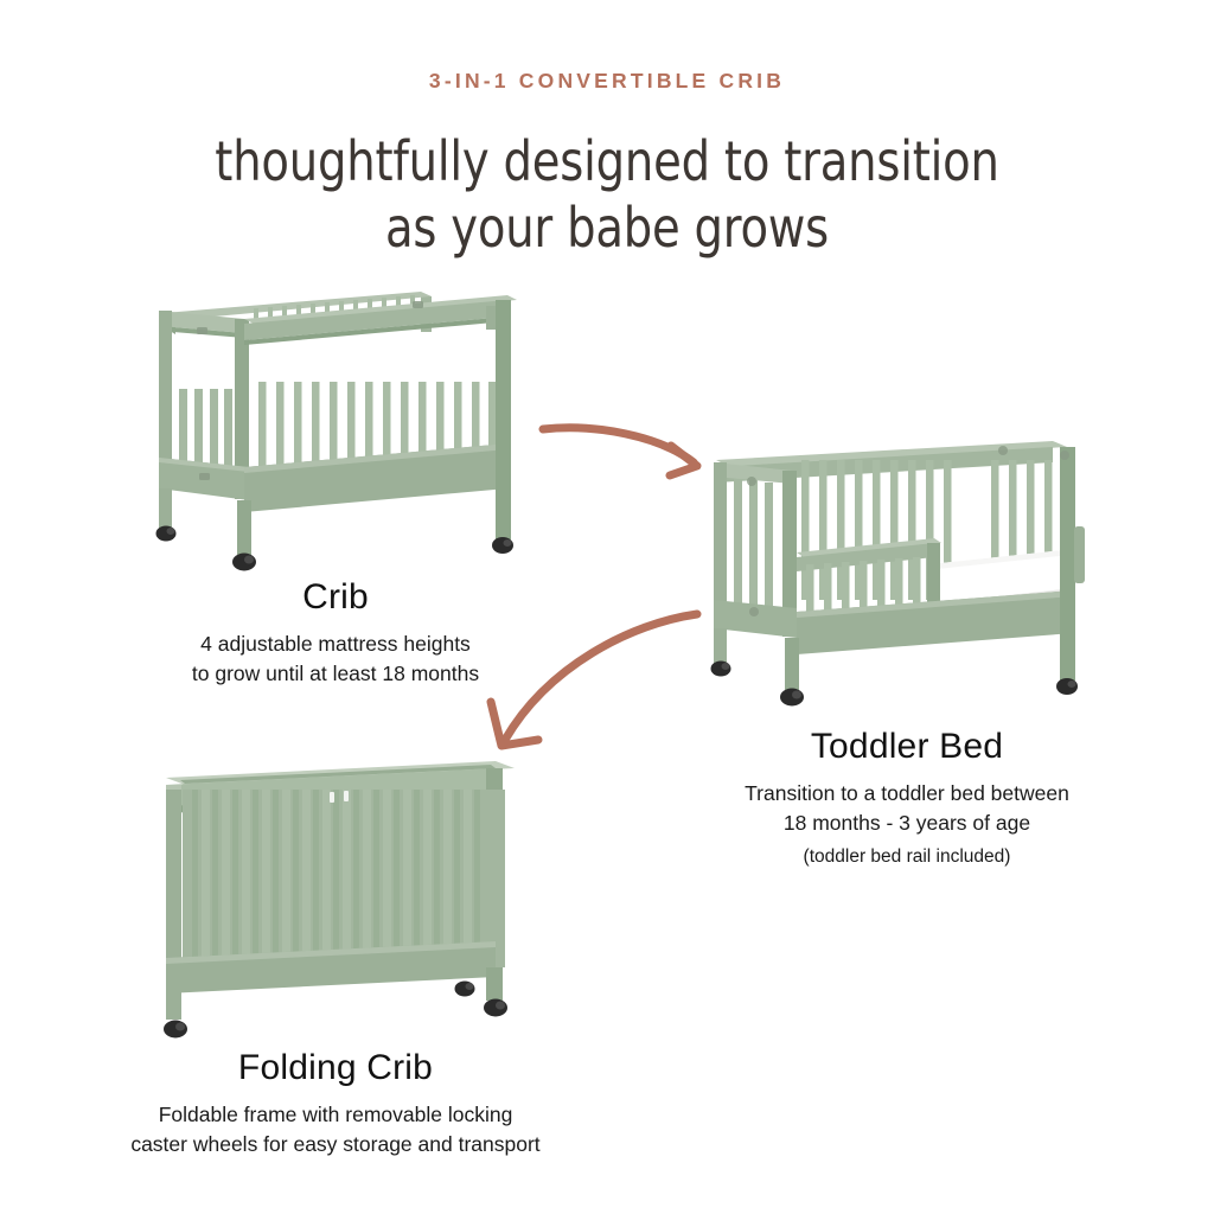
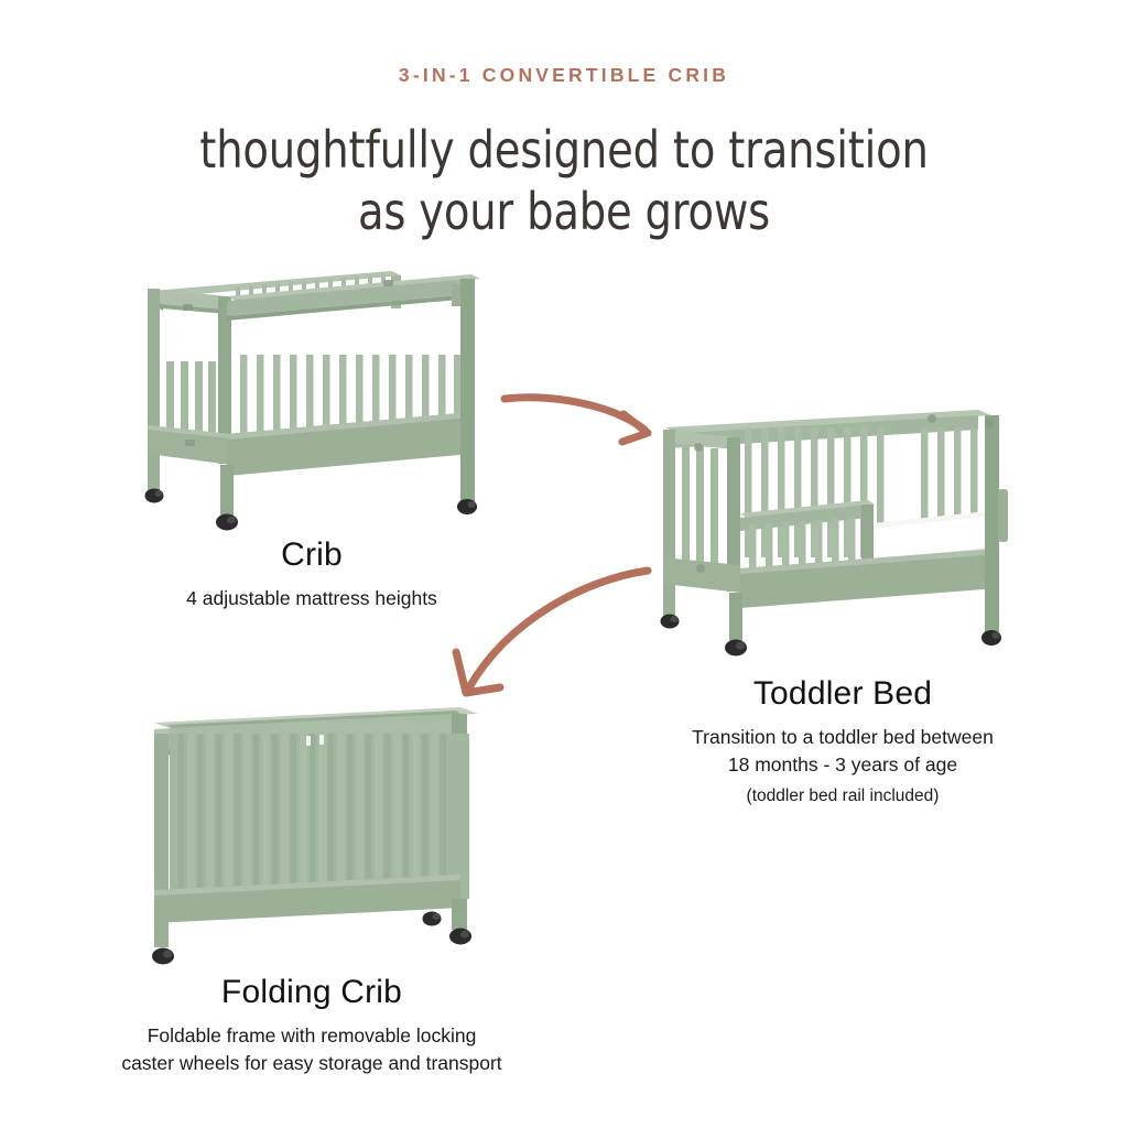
  3-IN-1 CONVERTIBLE CRIB
  thoughtfully designed to transition
  as your babe grows
  Crib
  4 adjustable mattress heights
- to grow until at least 18 months
  Toddler Bed
  Transition to a toddler bed between
  18 months - 3 years of age
  (toddler bed rail included)
  Folding Crib
  Foldable frame with removable locking
  caster wheels for easy storage and transport
